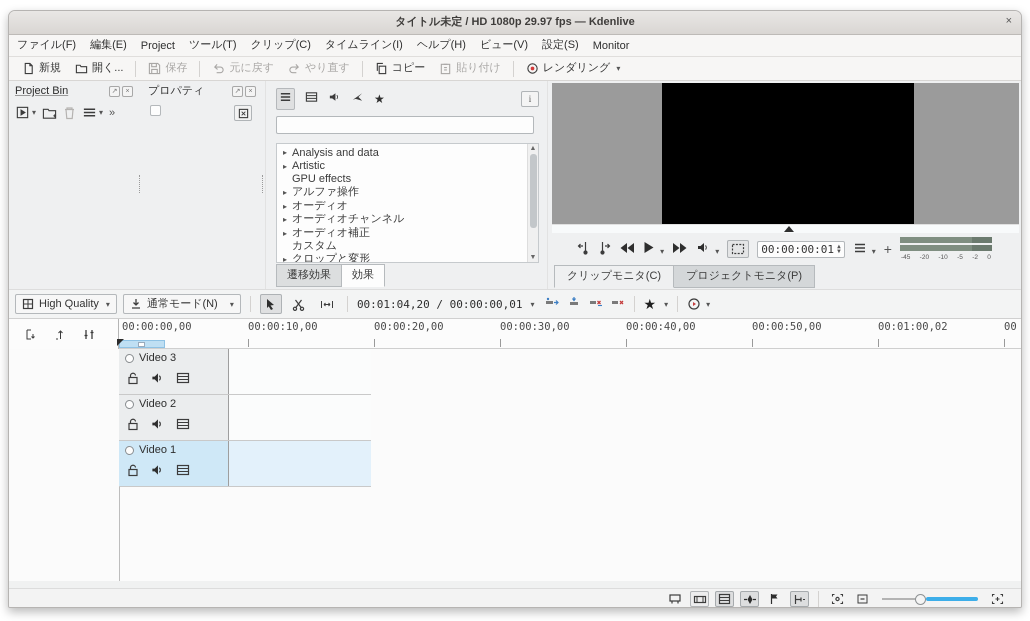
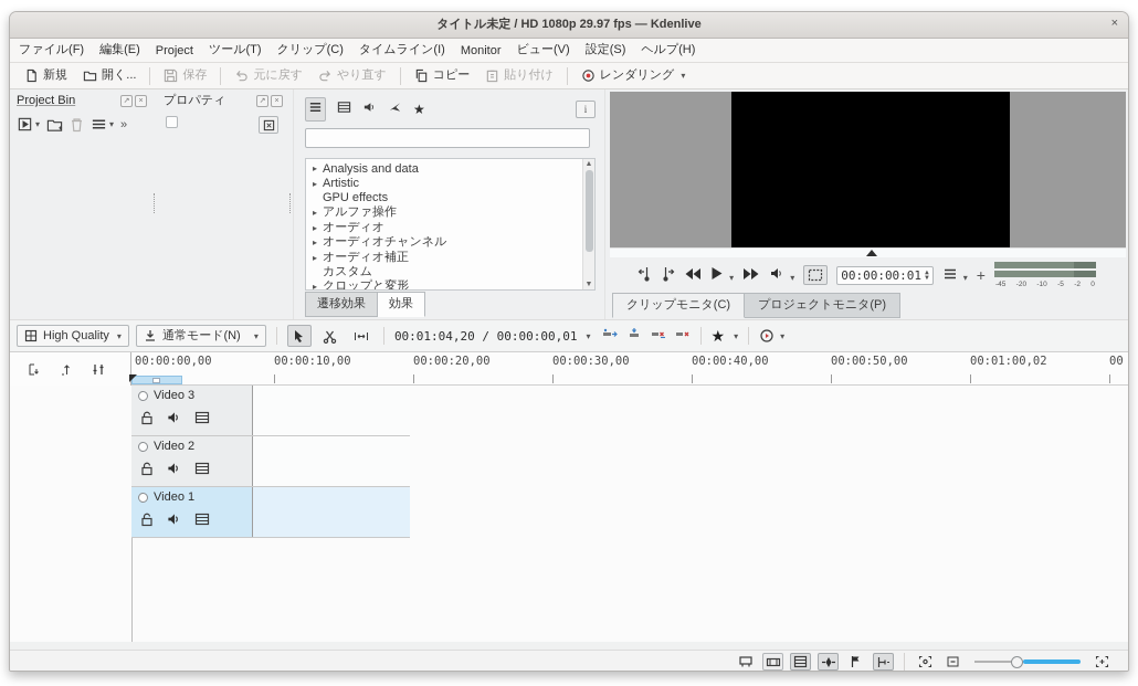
  タイトル未定 / HD 1080p 29.97 fps — Kdenlive
  ×
  ファイル(F)
  編集(E)
  Project
  ツール(T)
  クリップ(C)
  タイムライン(I)
- ヘルプ(H)
+ Monitor
  ビュー(V)
  設定(S)
- Monitor
+ ヘルプ(H)
  新規
  開く...
  保存
  元に戻す
  やり直す
  コピー
  貼り付け
  レンダリング
  ▾
  Project Bin
  ▾
  ▾
  »
  プロパティ
  ★
  i
  ▸
  Analysis and data
  ▸
  Artistic
  GPU effects
  ▸
  アルファ操作
  ▸
  オーディオ
  ▸
  オーディオチャンネル
  ▸
  オーディオ補正
  カスタム
  ▸
  クロップと変形
  遷移効果
  効果
  ▾
  ▾
  00:00:00:01
  ▾
  +
  クリップモニタ(C)
  プロジェクトモニタ(P)
  High Quality
  ▾
  通常モード(N)
  ▾
  00:01:04,20 / 00:00:00,01
  ▾
  ★
  ▾
  ▾
  00:00:00,00
  00:00:10,00
  00:00:20,00
  00:00:30,00
  00:00:40,00
  00:00:50,00
  00:01:00,02
  00
  Video 3
  Video 2
  Video 1
